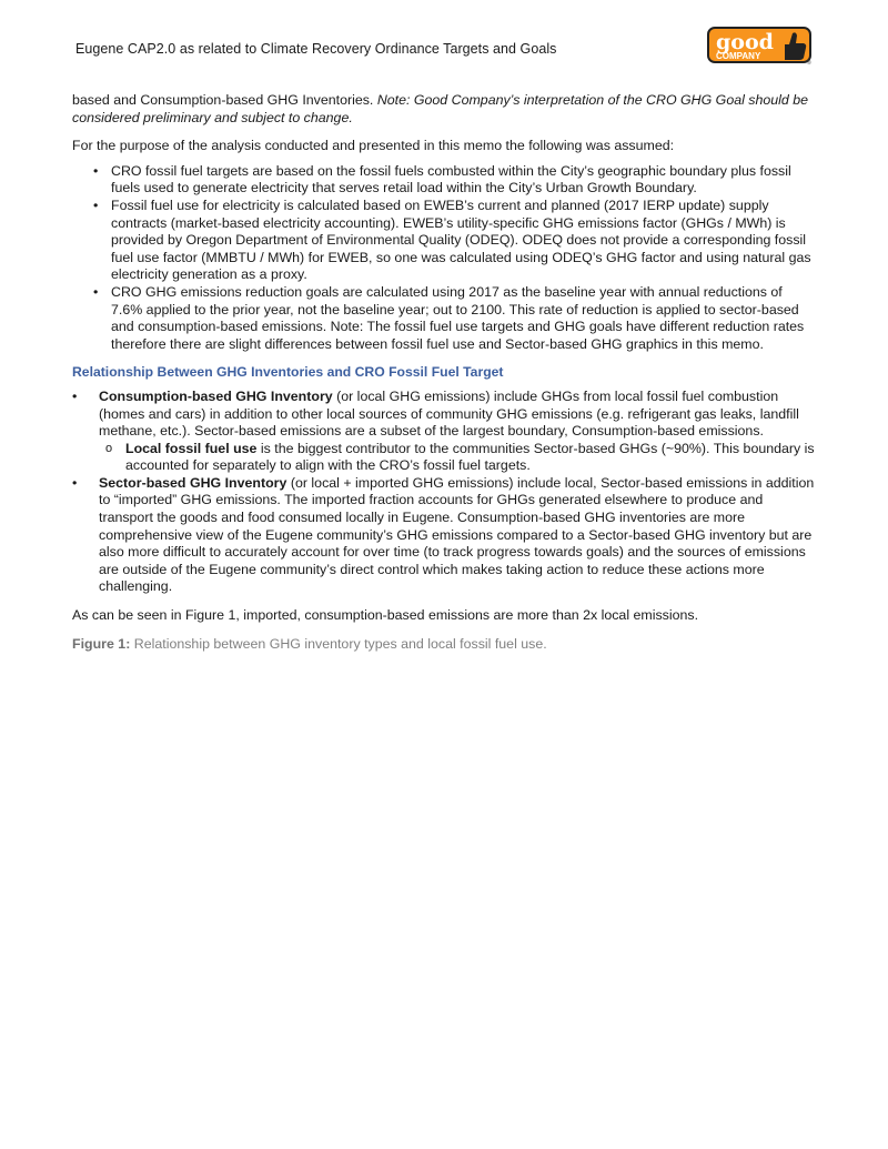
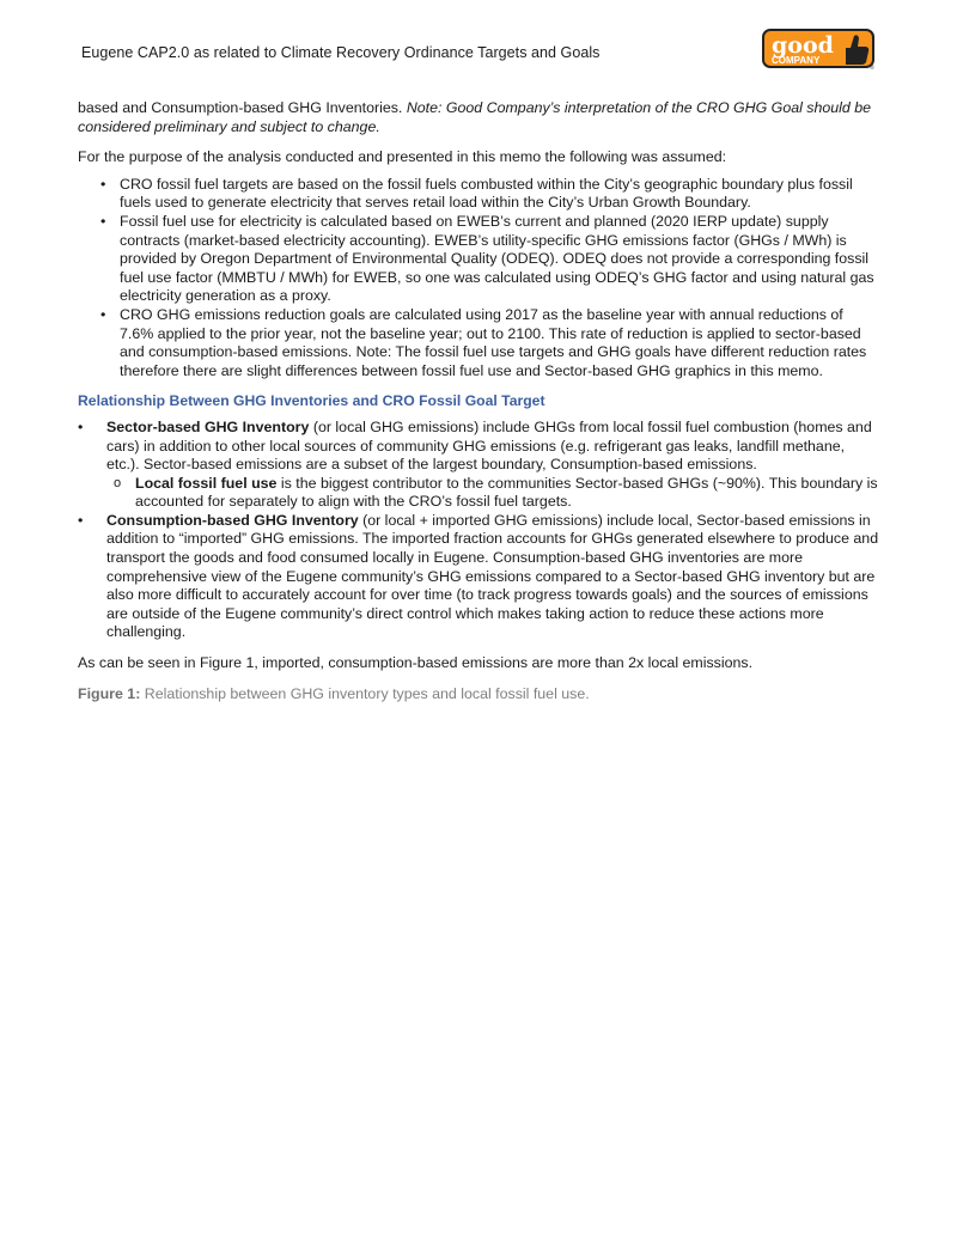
  Eugene CAP2.0 as related to Climate Recovery Ordinance Targets and Goals
  good
  COMPANY
  based and Consumption-based GHG Inventories. Note: Good Company’s interpretation of the CRO GHG Goal should be considered preliminary and subject to change.
  For the purpose of the analysis conducted and presented in this memo the following was assumed:
  •
  CRO fossil fuel targets are based on the fossil fuels combusted within the City’s geographic boundary plus fossil fuels used to generate electricity that serves retail load within the City’s Urban Growth Boundary.
  •
- Fossil fuel use for electricity is calculated based on EWEB’s current and planned (2017 IERP update) supply contracts (market-based electricity accounting). EWEB’s utility-specific GHG emissions factor (GHGs / MWh) is provided by Oregon Department of Environmental Quality (ODEQ). ODEQ does not provide a corresponding fossil fuel use factor (MMBTU / MWh) for EWEB, so one was calculated using ODEQ’s GHG factor and using natural gas electricity generation as a proxy.
+ Fossil fuel use for electricity is calculated based on EWEB’s current and planned (2020 IERP update) supply contracts (market-based electricity accounting). EWEB’s utility-specific GHG emissions factor (GHGs / MWh) is provided by Oregon Department of Environmental Quality (ODEQ). ODEQ does not provide a corresponding fossil fuel use factor (MMBTU / MWh) for EWEB, so one was calculated using ODEQ’s GHG factor and using natural gas electricity generation as a proxy.
  •
  CRO GHG emissions reduction goals are calculated using 2017 as the baseline year with annual reductions of 7.6% applied to the prior year, not the baseline year; out to 2100. This rate of reduction is applied to sector-based and consumption-based emissions. Note: The fossil fuel use targets and GHG goals have different reduction rates therefore there are slight differences between fossil fuel use and Sector-based GHG graphics in this memo.
- Relationship Between GHG Inventories and CRO Fossil Fuel Target
+ Relationship Between GHG Inventories and CRO Fossil Goal Target
  •
- Consumption-based GHG Inventory (or local GHG emissions) include GHGs from local fossil fuel combustion (homes and cars) in addition to other local sources of community GHG emissions (e.g. refrigerant gas leaks, landfill methane, etc.). Sector-based emissions are a subset of the largest boundary, Consumption-based emissions.
+ Sector-based GHG Inventory (or local GHG emissions) include GHGs from local fossil fuel combustion (homes and cars) in addition to other local sources of community GHG emissions (e.g. refrigerant gas leaks, landfill methane, etc.). Sector-based emissions are a subset of the largest boundary, Consumption-based emissions.
  o
  Local fossil fuel use is the biggest contributor to the communities Sector-based GHGs (~90%). This boundary is accounted for separately to align with the CRO’s fossil fuel targets.
  •
- Sector-based GHG Inventory (or local + imported GHG emissions) include local, Sector-based emissions in addition to “imported” GHG emissions. The imported fraction accounts for GHGs generated elsewhere to produce and transport the goods and food consumed locally in Eugene. Consumption-based GHG inventories are more comprehensive view of the Eugene community’s GHG emissions compared to a Sector-based GHG inventory but are also more difficult to accurately account for over time (to track progress towards goals) and the sources of emissions are outside of the Eugene community’s direct control which makes taking action to reduce these actions more challenging.
+ Consumption-based GHG Inventory (or local + imported GHG emissions) include local, Sector-based emissions in addition to “imported” GHG emissions. The imported fraction accounts for GHGs generated elsewhere to produce and transport the goods and food consumed locally in Eugene. Consumption-based GHG inventories are more comprehensive view of the Eugene community’s GHG emissions compared to a Sector-based GHG inventory but are also more difficult to accurately account for over time (to track progress towards goals) and the sources of emissions are outside of the Eugene community’s direct control which makes taking action to reduce these actions more challenging.
  As can be seen in Figure 1, imported, consumption-based emissions are more than 2x local emissions.
  Figure 1: Relationship between GHG inventory types and local fossil fuel use.
